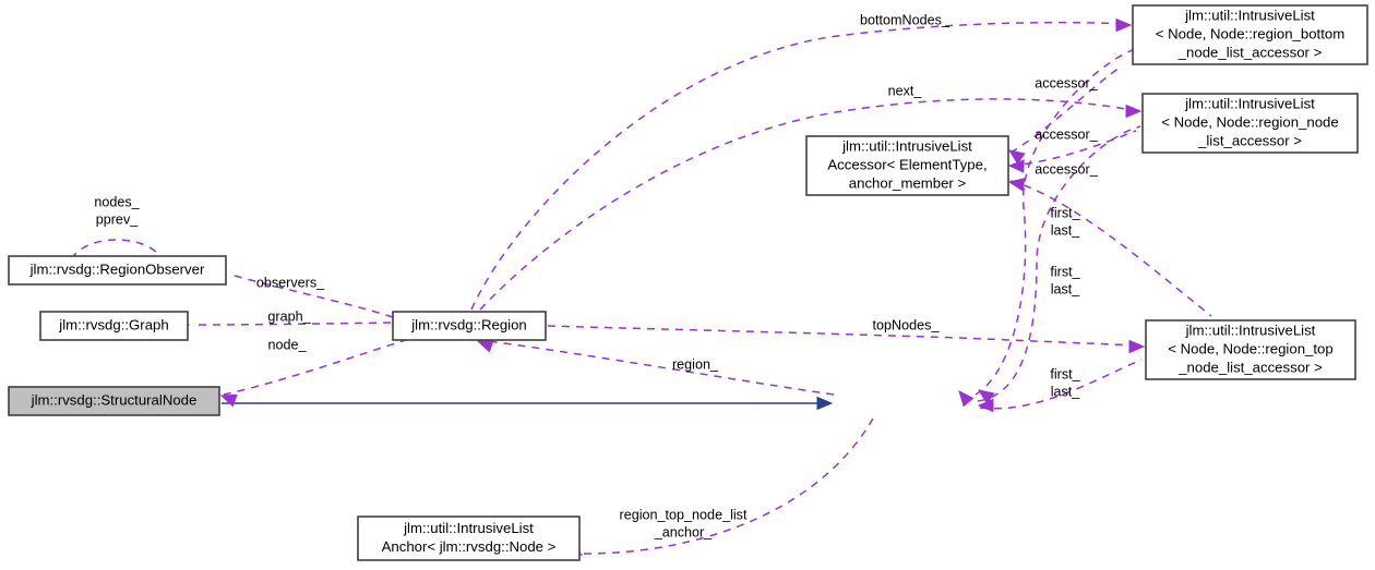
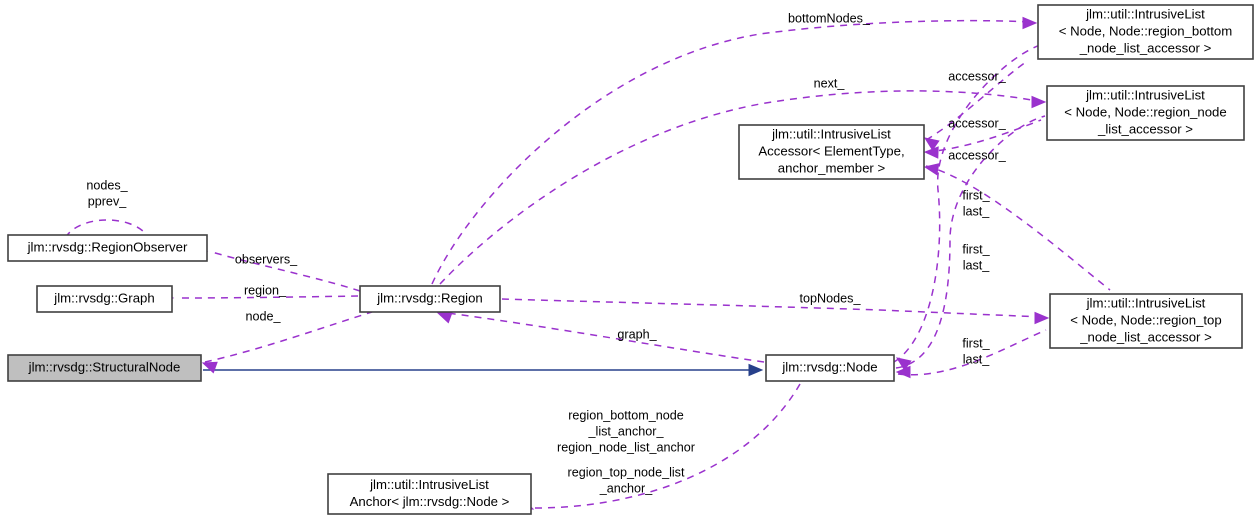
  jlm::rvsdg::StructuralNode
  jlm::rvsdg::RegionObserver
  jlm::rvsdg::Graph
  jlm::rvsdg::Region
+ jlm::rvsdg::Node
  jlm::util::IntrusiveList
  Accessor< ElementType,
  anchor_member >
  jlm::util::IntrusiveList
  < Node, Node::region_bottom
  _node_list_accessor >
  jlm::util::IntrusiveList
  < Node, Node::region_node
  _list_accessor >
  jlm::util::IntrusiveList
  < Node, Node::region_top
  _node_list_accessor >
  jlm::util::IntrusiveList
  Anchor< jlm::rvsdg::Node >
  nodes_
  pprev_
  observers_
- graph_
+ region_
  node_
- region_
+ graph_
  bottomNodes_
  next_
  topNodes_
  accessor_
  accessor_
  accessor_
  first_
  last_
  first_
  last_
  first_
  last_
+ region_bottom_node
+ _list_anchor_
+ region_node_list_anchor
  region_top_node_list
  _anchor_
